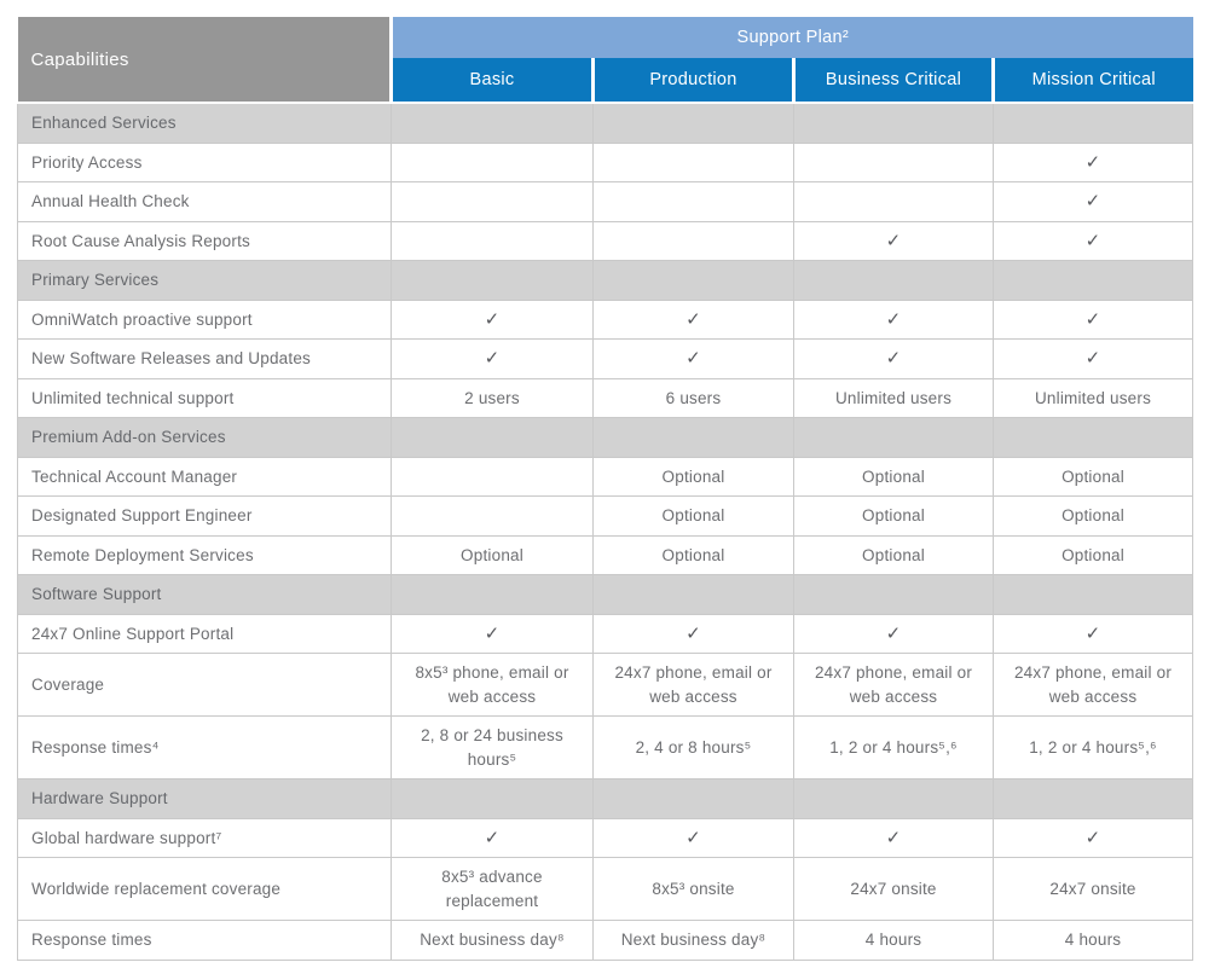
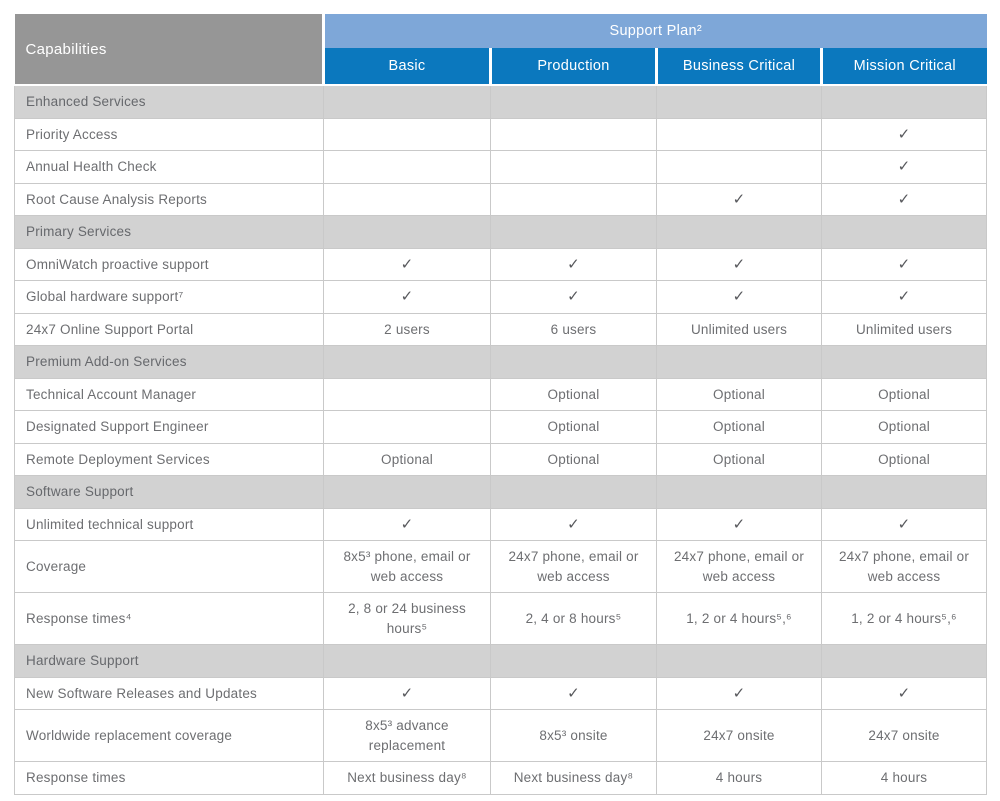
  Capabilities	Support Plan²
  Basic	Production	Business Critical	Mission Critical
  Enhanced Services
  Priority Access				✓
  Annual Health Check				✓
  Root Cause Analysis Reports			✓	✓
  Primary Services
  OmniWatch proactive support	✓	✓	✓	✓
- New Software Releases and Updates	✓	✓	✓	✓
+ Global hardware support⁷	✓	✓	✓	✓
- Unlimited technical support	2 users	6 users	Unlimited users	Unlimited users
+ 24x7 Online Support Portal	2 users	6 users	Unlimited users	Unlimited users
  Premium Add-on Services
  Technical Account Manager		Optional	Optional	Optional
  Designated Support Engineer		Optional	Optional	Optional
  Remote Deployment Services	Optional	Optional	Optional	Optional
  Software Support
- 24x7 Online Support Portal	✓	✓	✓	✓
+ Unlimited technical support	✓	✓	✓	✓
  Coverage	8x5³ phone, email or web access	24x7 phone, email or web access	24x7 phone, email or web access	24x7 phone, email or web access
  Response times⁴	2, 8 or 24 business hours⁵	2, 4 or 8 hours⁵	1, 2 or 4 hours⁵,⁶	1, 2 or 4 hours⁵,⁶
  Hardware Support
- Global hardware support⁷	✓	✓	✓	✓
+ New Software Releases and Updates	✓	✓	✓	✓
  Worldwide replacement coverage	8x5³ advance replacement	8x5³ onsite	24x7 onsite	24x7 onsite
  Response times	Next business day⁸	Next business day⁸	4 hours	4 hours
